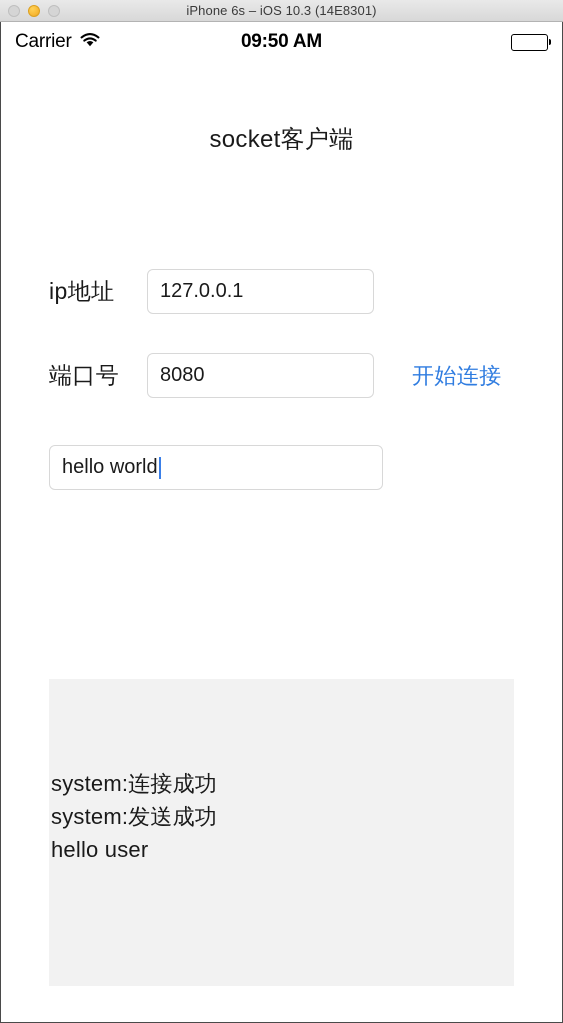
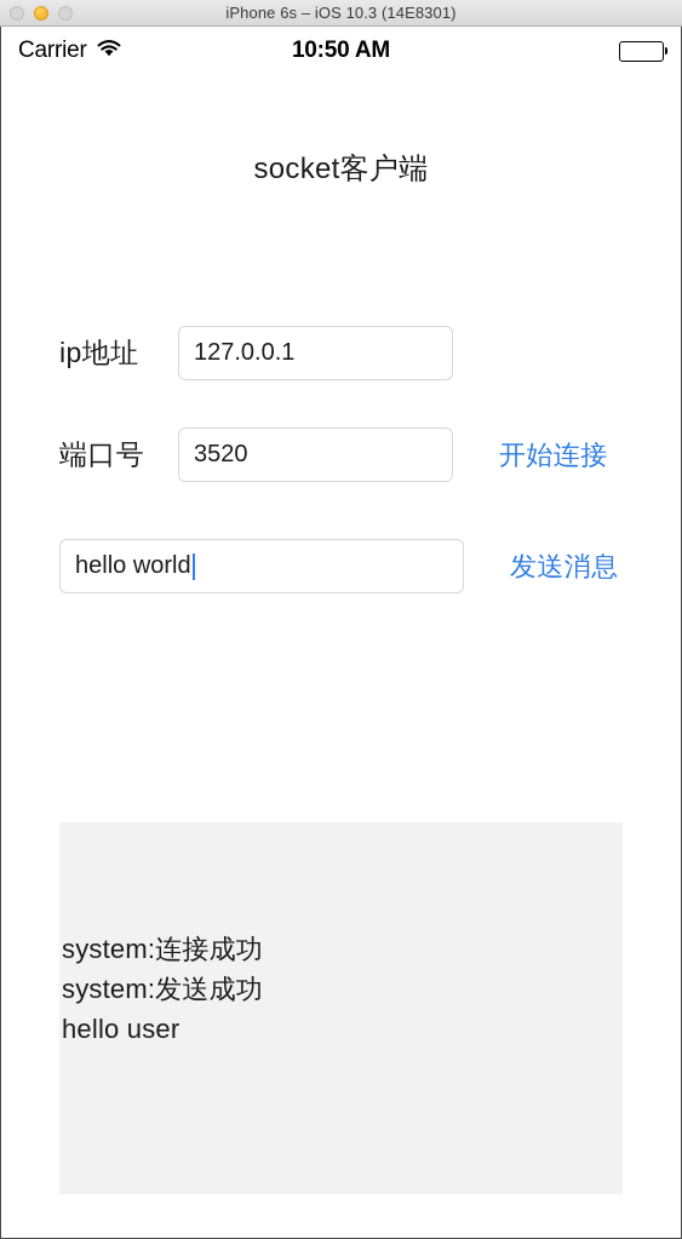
  iPhone 6s – iOS 10.3 (14E8301)
  Carrier
- 09:50 AM
+ 10:50 AM
  socket客户端
  ip地址
  127.0.0.1
  端口号
- 8080
+ 3520
  开始连接
  hello world
+ 发送消息
  system:连接成功
  system:发送成功
  hello user
